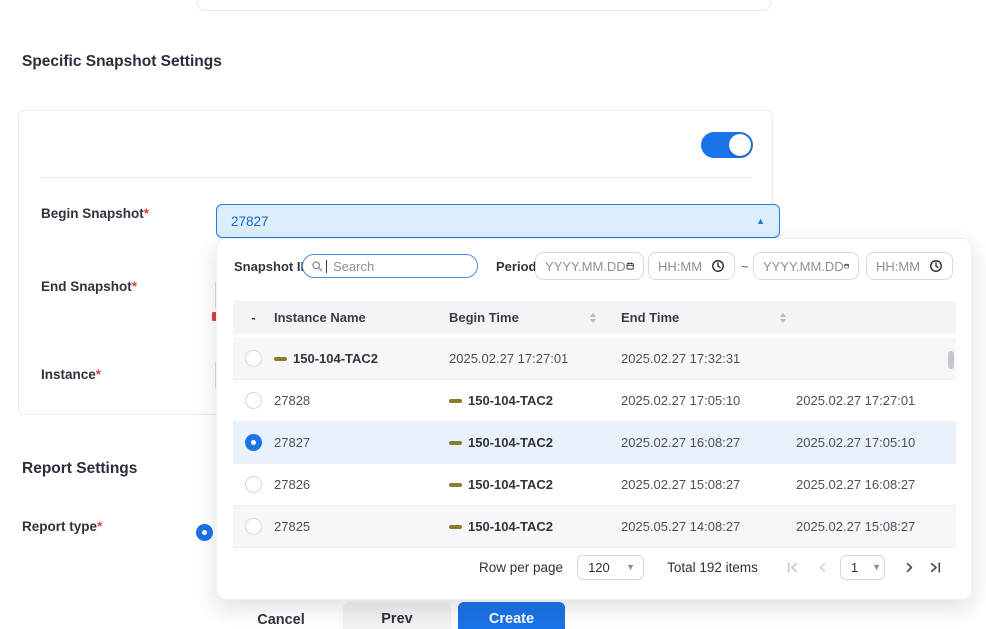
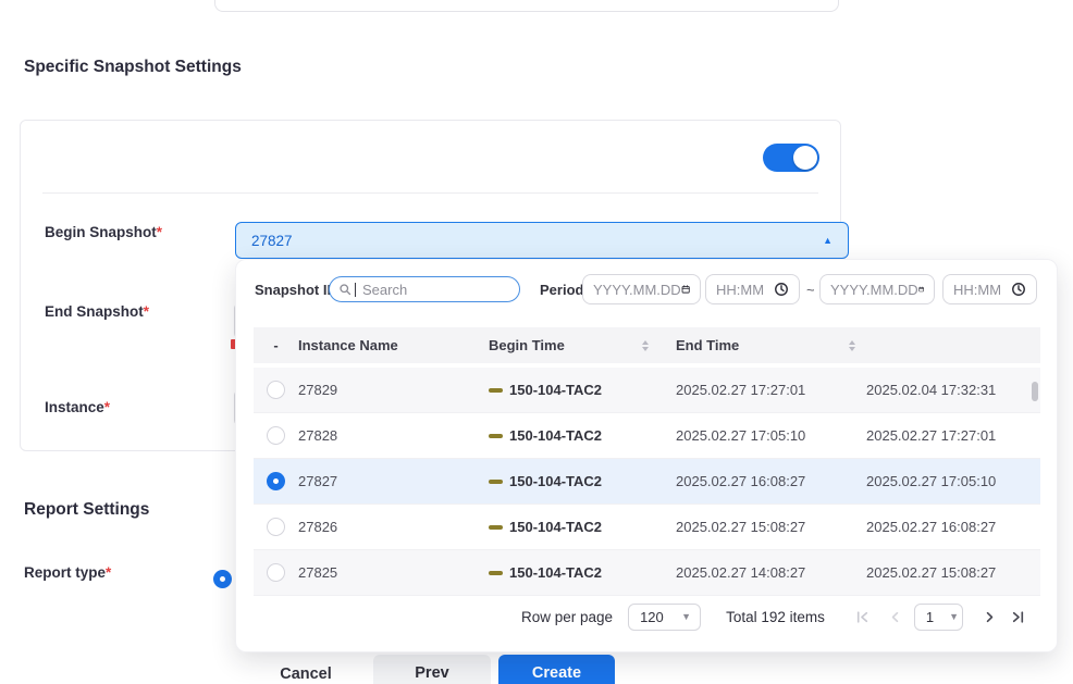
  Specific Snapshot Settings
  Begin Snapshot*
  27827
  ▲
  End Snapshot*
  Instance*
  Report Settings
  Report type*
  Snapshot I
  Search
  Period
  YYYY.MM.DD
  HH:MM
  ~
  YYYY.MM.DD
  HH:MM
  -
  Instance Name
  Begin Time
  End Time
+ 27829
  150-104-TAC2
  2025.02.27 17:27:01
- 2025.02.27 17:32:31
+ 2025.02.04 17:32:31
  27828
  150-104-TAC2
  2025.02.27 17:05:10
  2025.02.27 17:27:01
  27827
  150-104-TAC2
  2025.02.27 16:08:27
  2025.02.27 17:05:10
  27826
  150-104-TAC2
  2025.02.27 15:08:27
  2025.02.27 16:08:27
  27825
  150-104-TAC2
- 2025.05.27 14:08:27
+ 2025.02.27 14:08:27
  2025.02.27 15:08:27
  Row per page
  120
  ▼
  Total 192 items
  1
  ▼
  Cancel
  Prev
  Create
